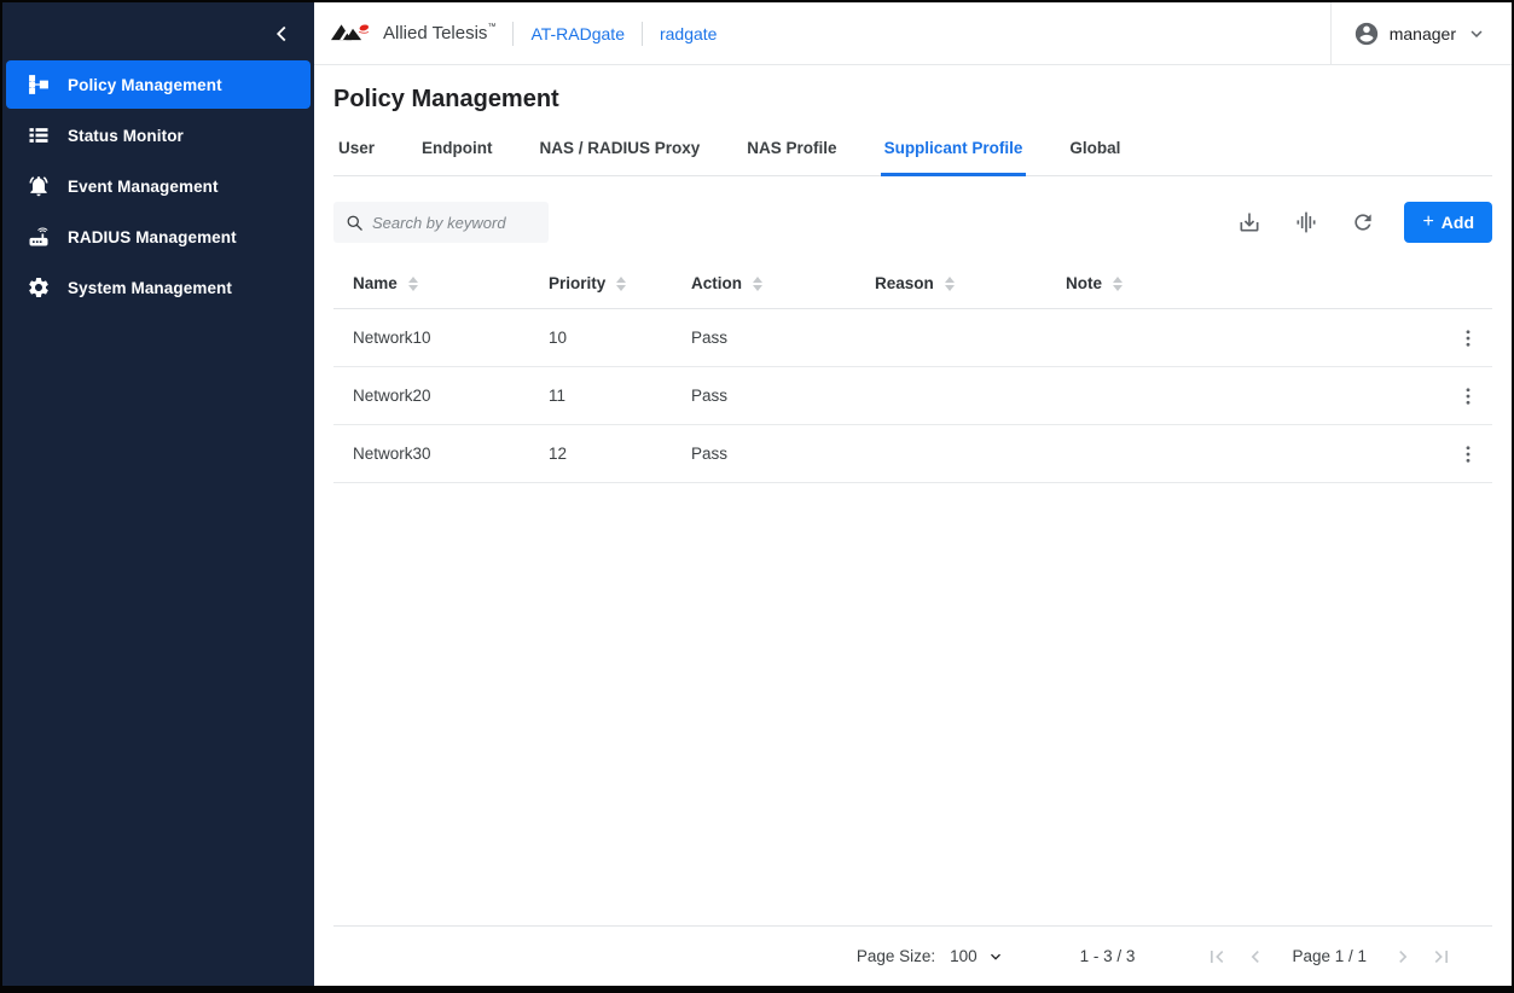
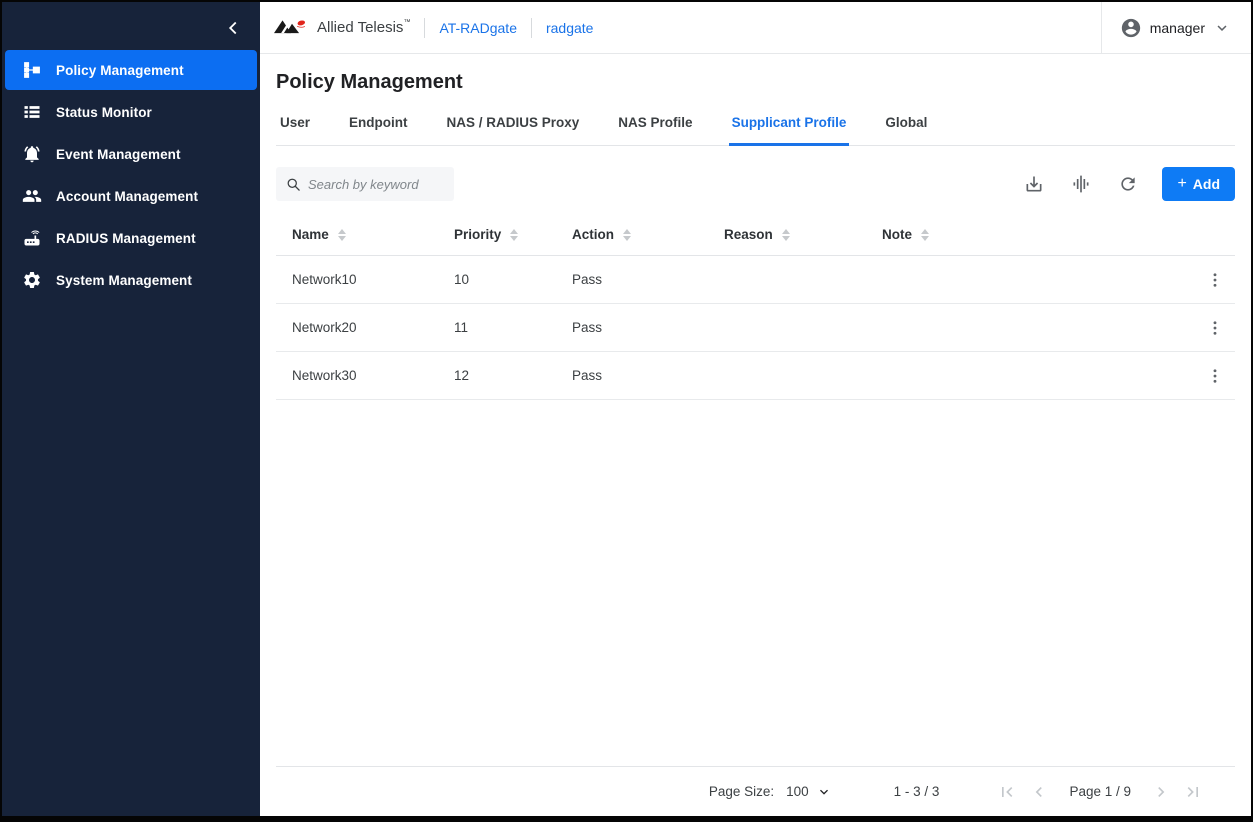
  Policy Management
  Status Monitor
  Event Management
+ Account Management
  RADIUS Management
  System Management
  Allied Telesis
  AT-RADgate
  radgate
  manager
  Policy Management
  User
  Endpoint
  NAS / RADIUS Proxy
  NAS Profile
  Supplicant Profile
  Global
  Search by keyword
  +
  Add
  Name
  Priority
  Action
  Reason
  Note
  Network10
  10
  Pass
  Network20
  11
  Pass
  Network30
  12
  Pass
  Page Size:
  100
  1 - 3 / 3
- Page 1 / 1
+ Page 1 / 9
